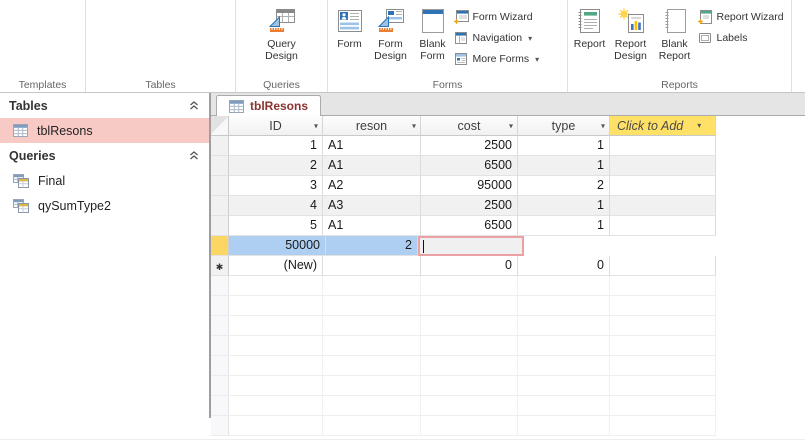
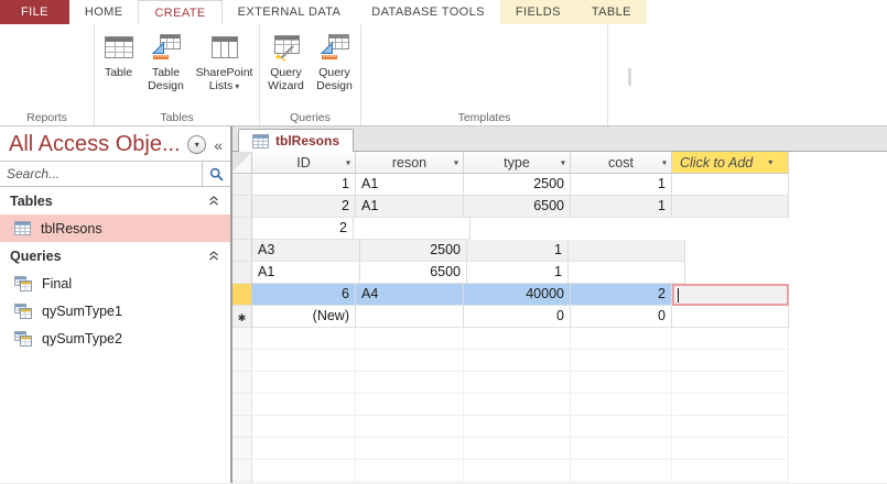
+ FILE
+ HOME
+ CREATE
+ EXTERNAL DATA
+ DATABASE TOOLS
+ FIELDS
+ TABLE
- Templates
+ Reports
+ Table
+ Table Design
+ SharePoint Lists
  Tables
+ Query Wizard
  Query Design
  Queries
- Form
- Form Design
- Blank Form
- Form Wizard
- Navigation
- More Forms
- Forms
- Report
- Report Design
- Blank Report
- Report Wizard
- Labels
- Reports
+ Templates
+ All Access Obje...
+ Search...
  Tables
  tblResons
  Queries
  Final
+ qySumType1
  qySumType2
  tblResons
  ID
  ▾
  reson
  ▾
- cost
+ type
  ▾
- type
+ cost
  ▾
  Click to Add
  ▾
  1
  A1
  2500
  1
  2
  A1
  6500
  1
- 3
- A2
- 95000
  2
- 4
  A3
  2500
  1
- 5
  A1
  6500
  1
+ 6
+ A4
- 50000
+ 40000
  2
  (New)
  0
  0
